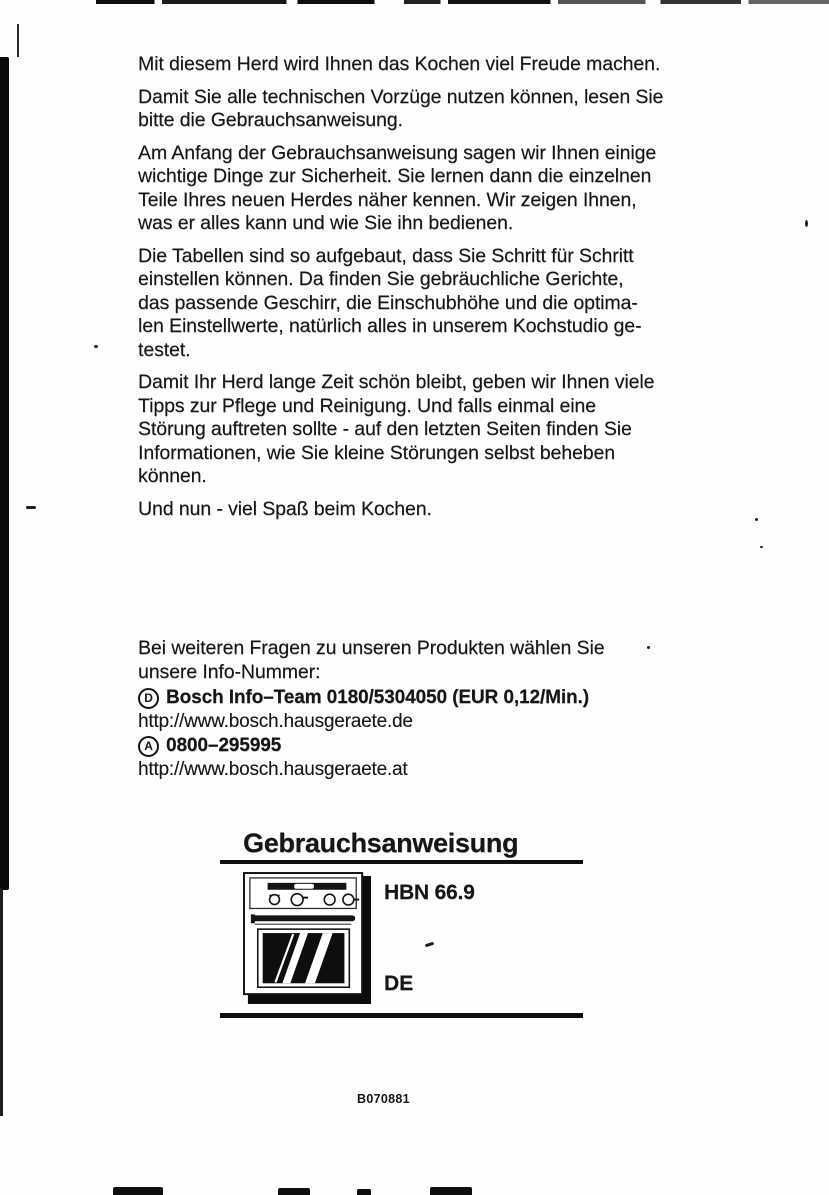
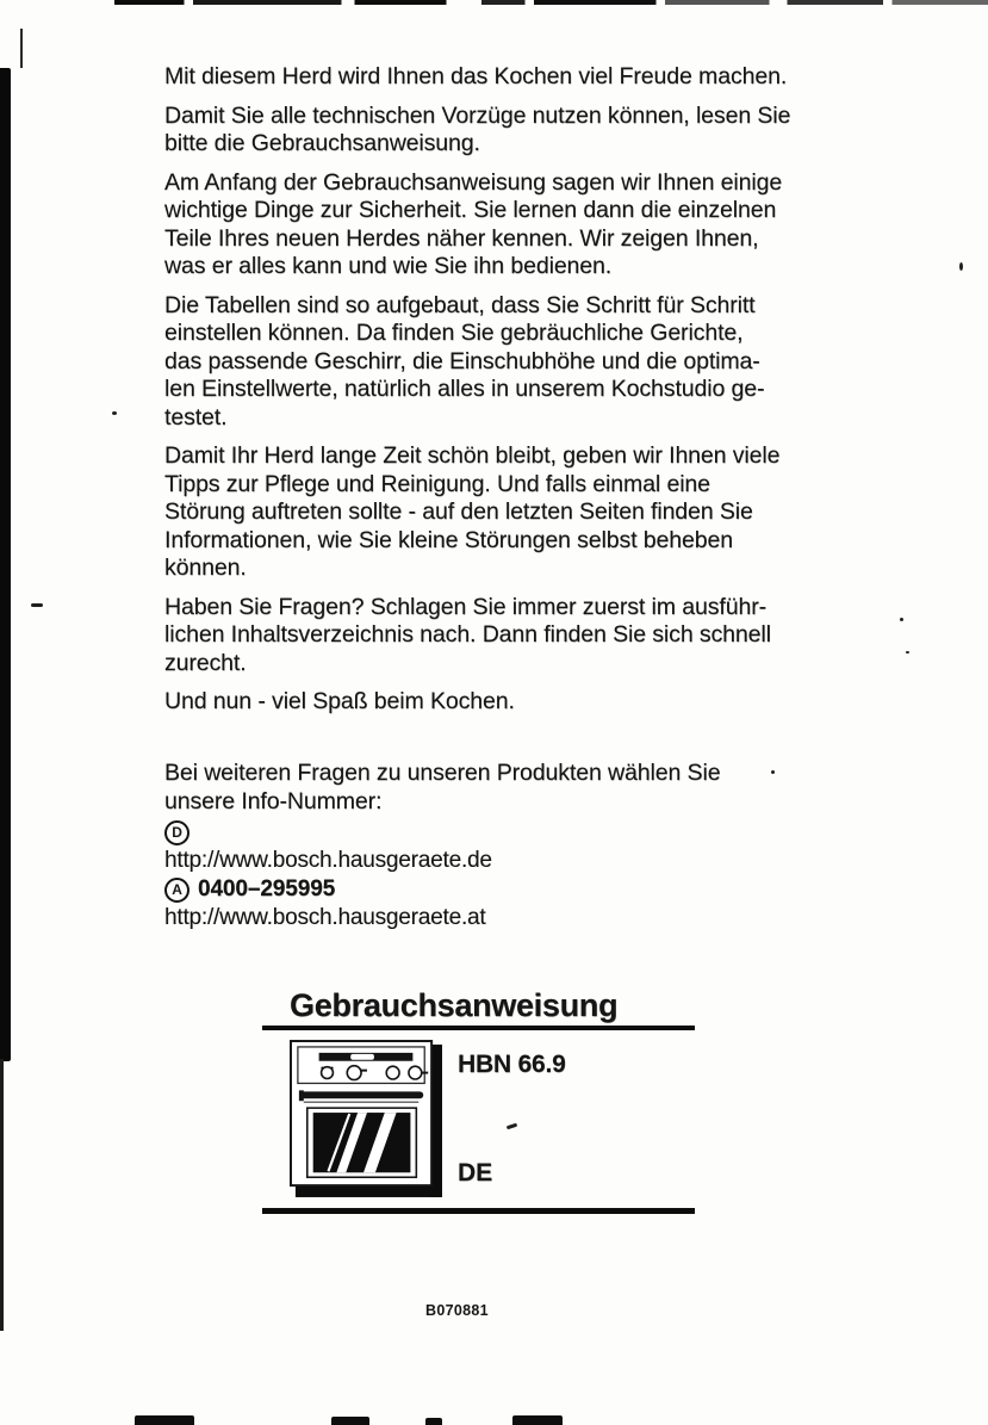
  Mit diesem Herd wird Ihnen das Kochen viel Freude machen.
  Damit Sie alle technischen Vorzüge nutzen können, lesen Sie
  bitte die Gebrauchsanweisung.
  Am Anfang der Gebrauchsanweisung sagen wir Ihnen einige
  wichtige Dinge zur Sicherheit. Sie lernen dann die einzelnen
  Teile Ihres neuen Herdes näher kennen. Wir zeigen Ihnen,
  was er alles kann und wie Sie ihn bedienen.
  Die Tabellen sind so aufgebaut, dass Sie Schritt für Schritt
  einstellen können. Da finden Sie gebräuchliche Gerichte,
  das passende Geschirr, die Einschubhöhe und die optima-
  len Einstellwerte, natürlich alles in unserem Kochstudio ge-
  testet.
  Damit Ihr Herd lange Zeit schön bleibt, geben wir Ihnen viele
  Tipps zur Pflege und Reinigung. Und falls einmal eine
  Störung auftreten sollte - auf den letzten Seiten finden Sie
  Informationen, wie Sie kleine Störungen selbst beheben
  können.
+ Haben Sie Fragen? Schlagen Sie immer zuerst im ausführ-
+ lichen Inhaltsverzeichnis nach. Dann finden Sie sich schnell
+ zurecht.
  Und nun - viel Spaß beim Kochen.
  Bei weiteren Fragen zu unseren Produkten wählen Sie
  unsere Info-Nummer:
  D
- Bosch Info–Team 0180/5304050 (EUR 0,12/Min.)
  http://www.bosch.hausgeraete.de
  A
- 0800–295995
+ 0400–295995
  http://www.bosch.hausgeraete.at
  Gebrauchsanweisung
  HBN 66.9
  DE
  B070881
